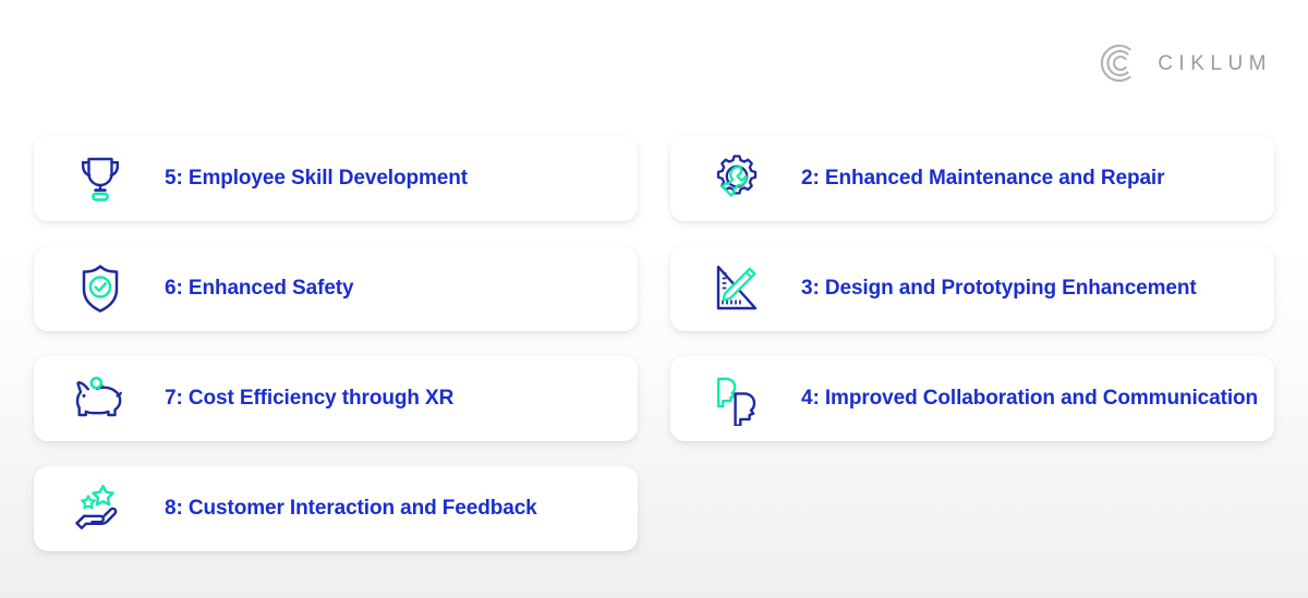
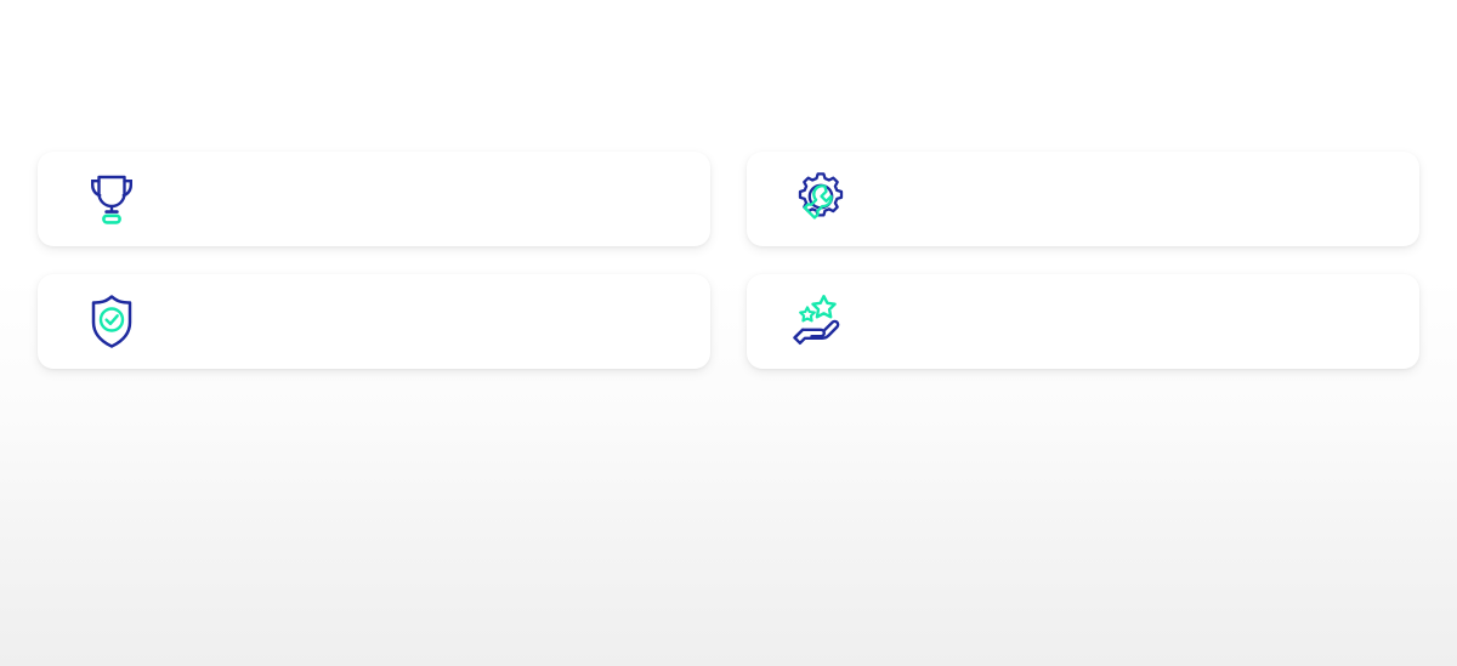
- CIKLUM
- 5: Employee Skill Development
- 2: Enhanced Maintenance and Repair
- 6: Enhanced Safety
- 3: Design and Prototyping Enhancement
- 7: Cost Efficiency through XR
- 4: Improved Collaboration and Communication
- 8: Customer Interaction and Feedback
